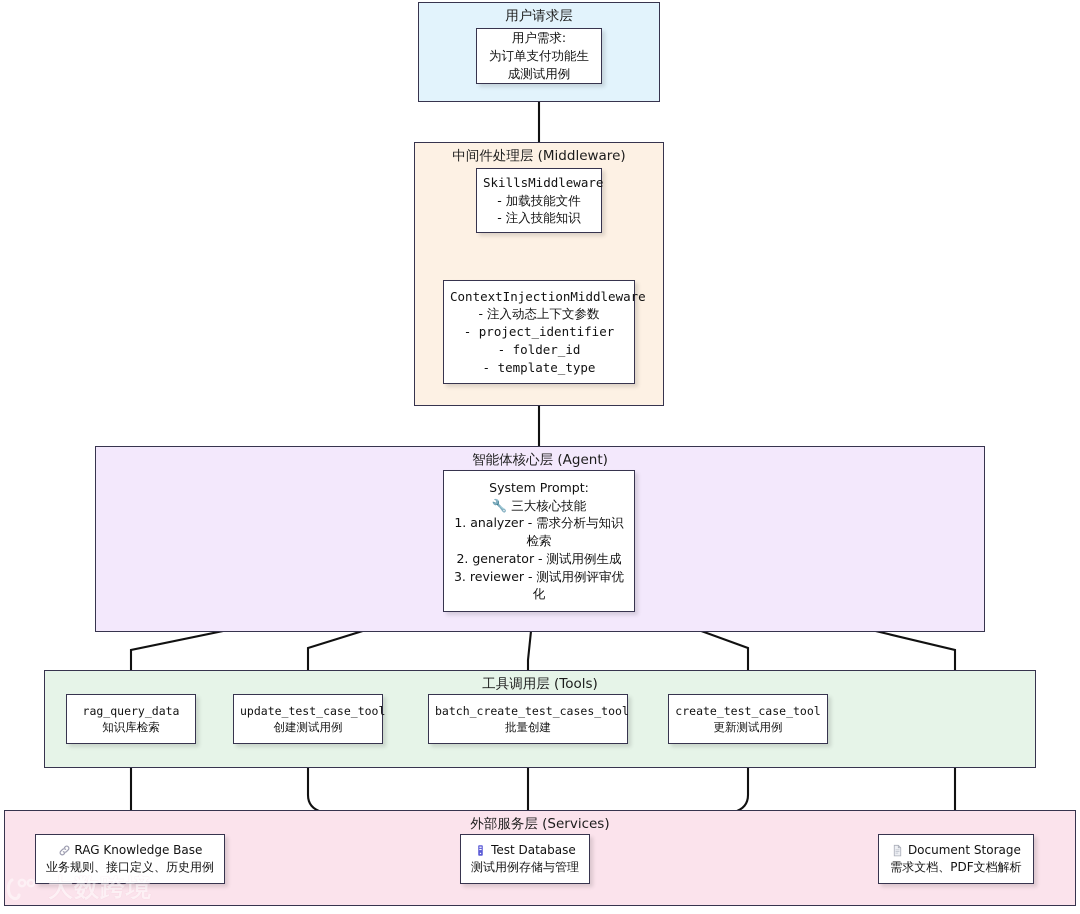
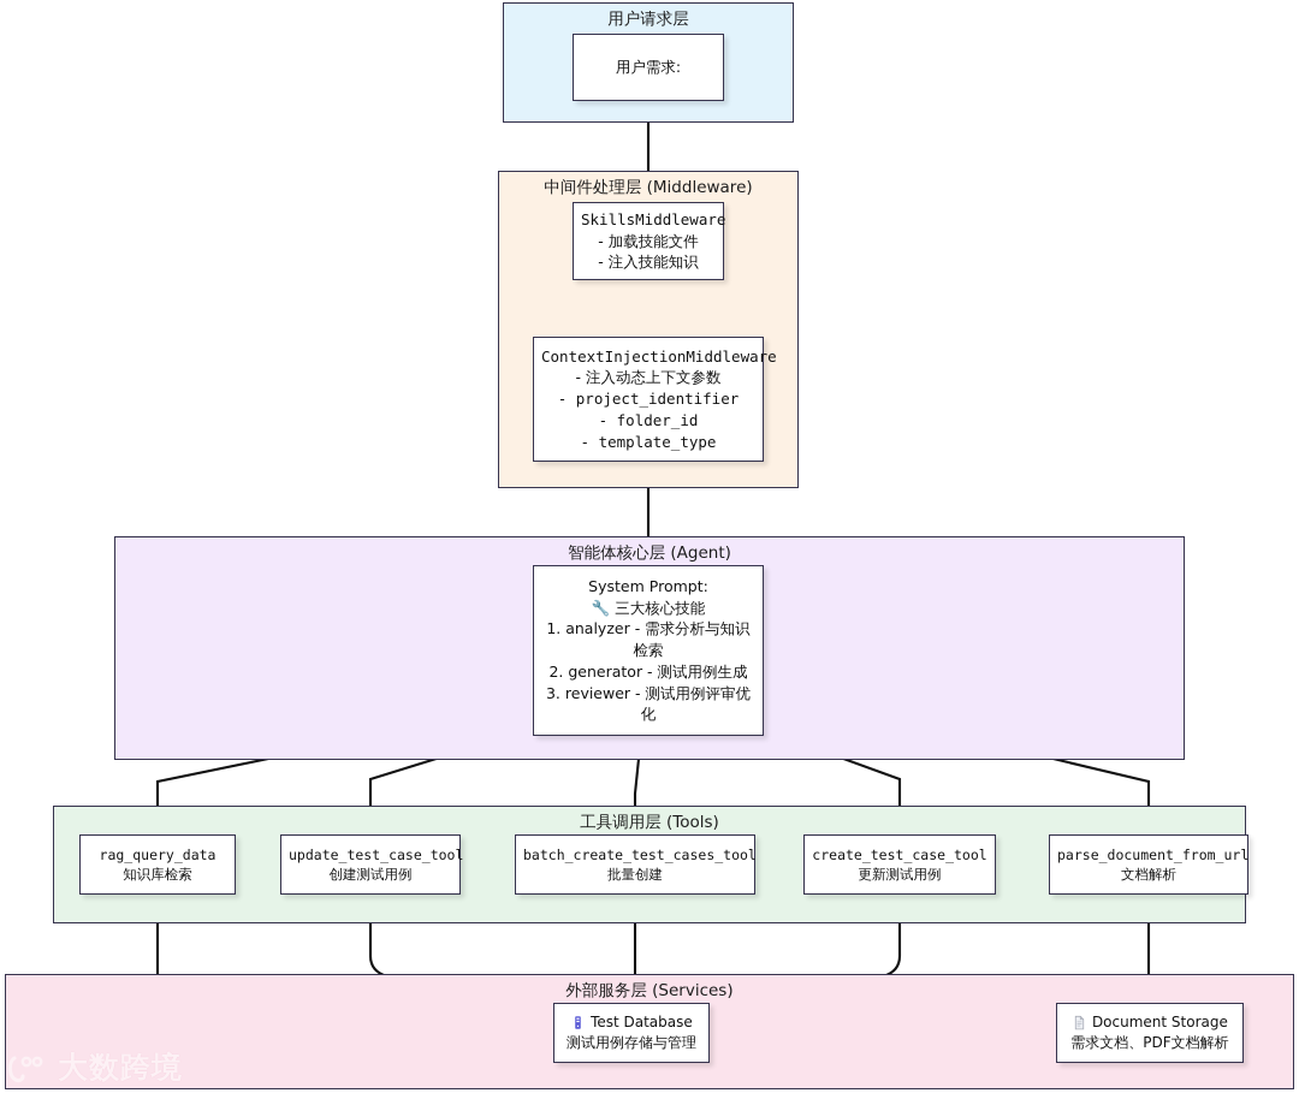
  用户请求层
  用户需求:
- 为订单支付功能生成测试用例
  中间件处理层 (Middleware)
  SkillsMiddleware
  - 加载技能文件
  - 注入技能知识
  ContextInjectionMiddleware
  - 注入动态上下文参数
  - project_identifier
  - folder_id
  - template_type
  智能体核心层 (Agent)
  System Prompt:
  🔧 三大核心技能
  1. analyzer - 需求分析与知识检索
  2. generator - 测试用例生成
  3. reviewer - 测试用例评审优化
  工具调用层 (Tools)
  rag_query_data
  知识库检索
  update_test_case_tool
  创建测试用例
  batch_create_test_cases_tool
  批量创建
  create_test_case_tool
  更新测试用例
+ parse_document_from_url
+ 文档解析
  外部服务层 (Services)
- RAG Knowledge Base
- 业务规则、接口定义、历史用例
  Test Database
  测试用例存储与管理
  Document Storage
  需求文档、PDF文档解析
  大数跨境
